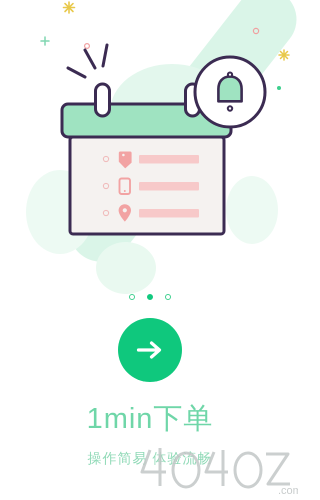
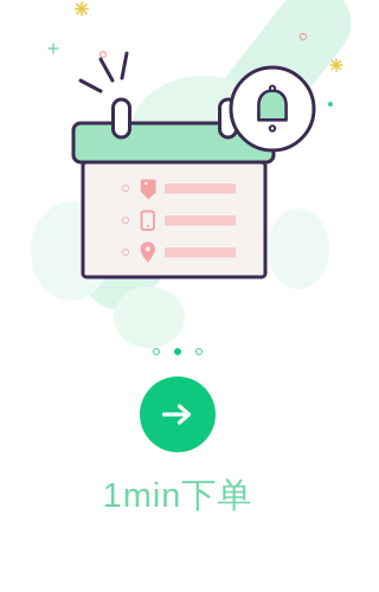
  1min下单
- 操作简易 体验流畅
- .com
